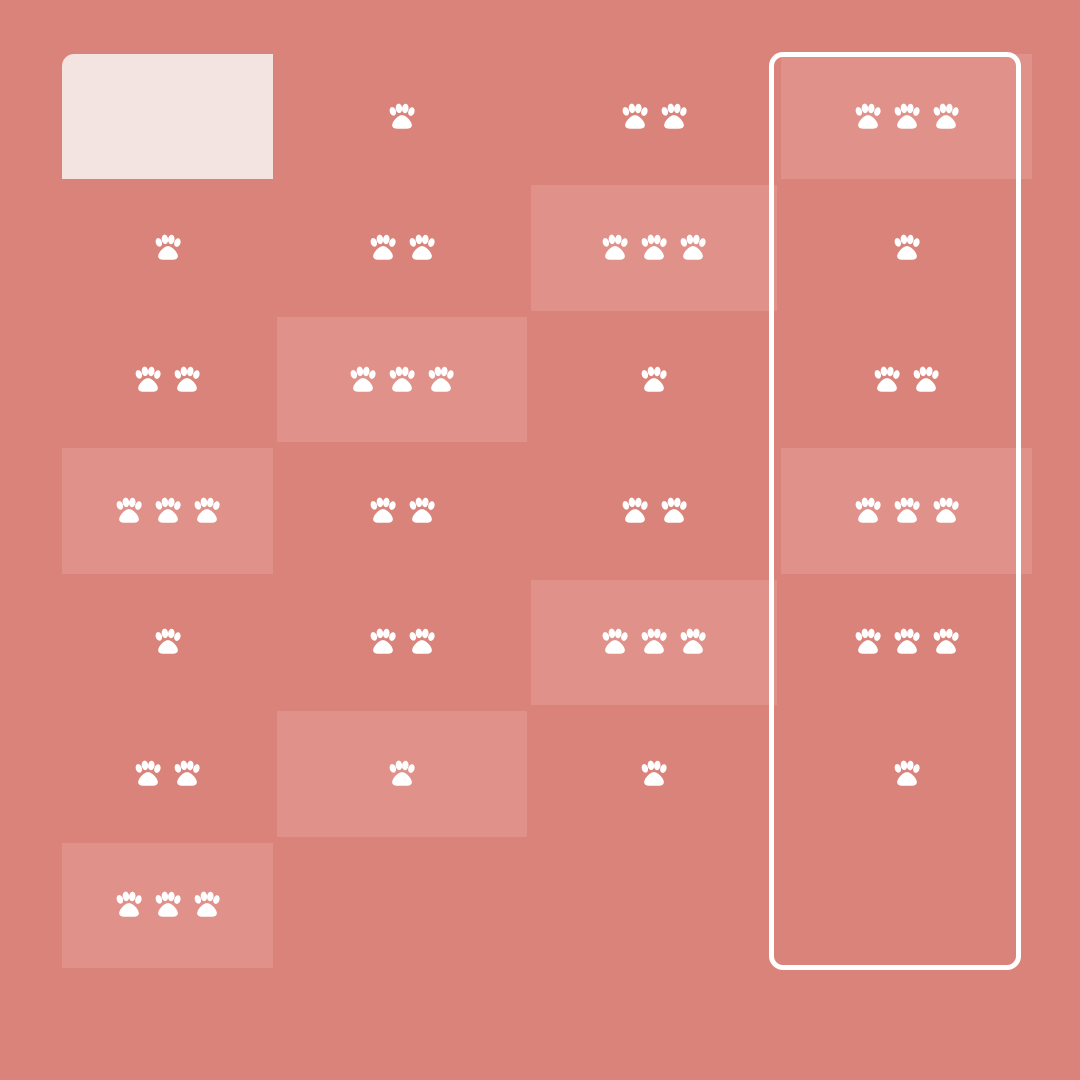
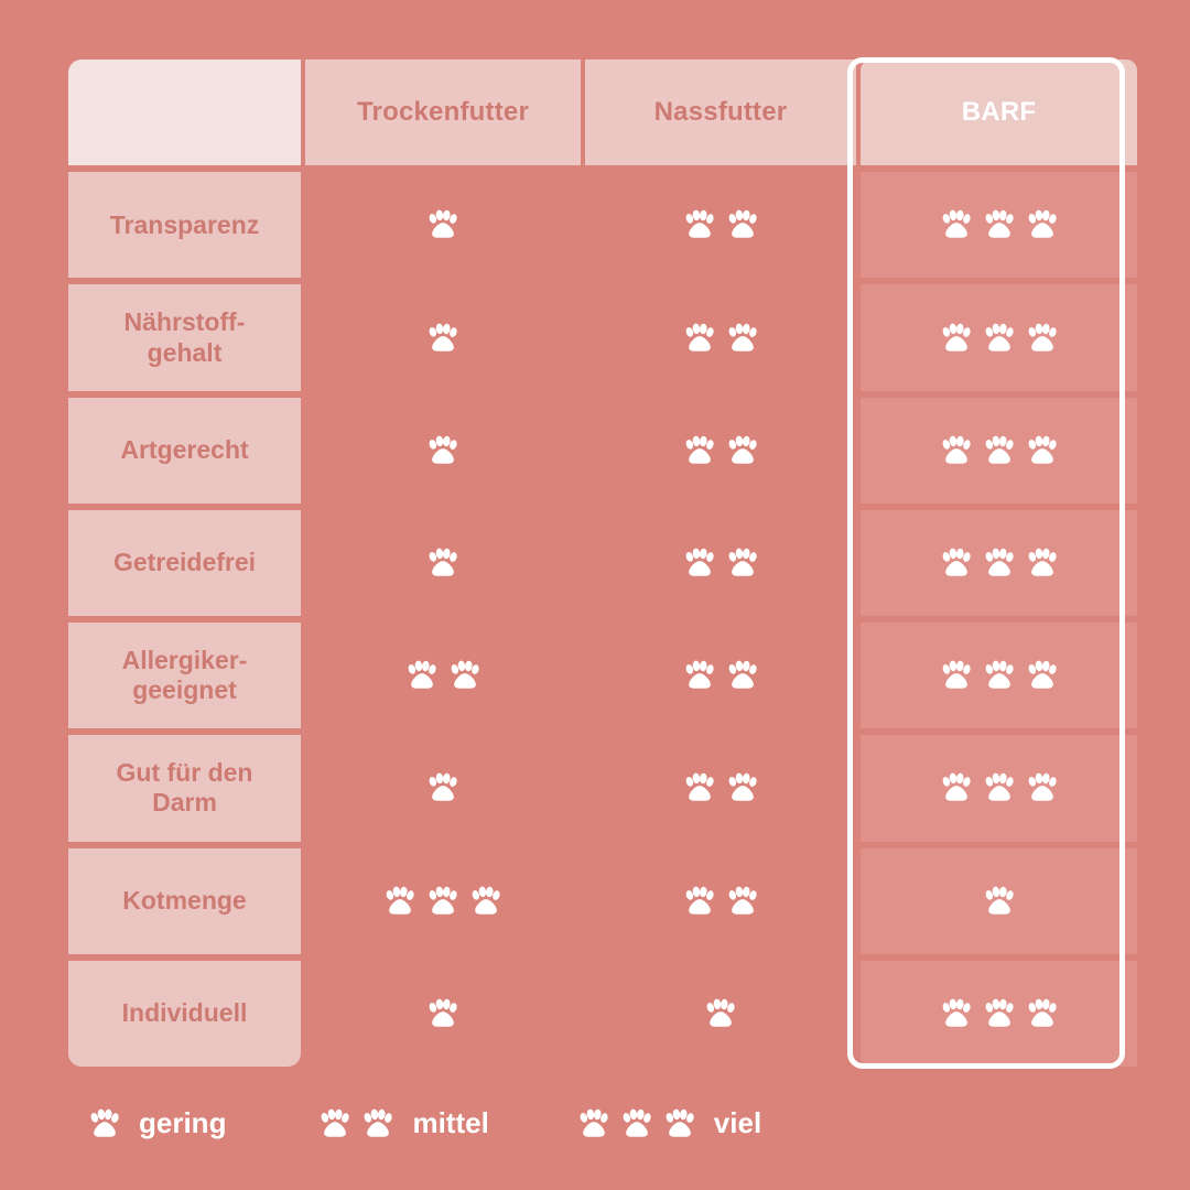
+ Trockenfutter
+ Nassfutter
+ BARF
+ Transparenz
+ Nährstoff-
+ gehalt
+ Artgerecht
+ Getreidefrei
+ Allergiker-
+ geeignet
+ Gut für den
+ Darm
+ Kotmenge
+ Individuell
+ gering
+ mittel
+ viel
